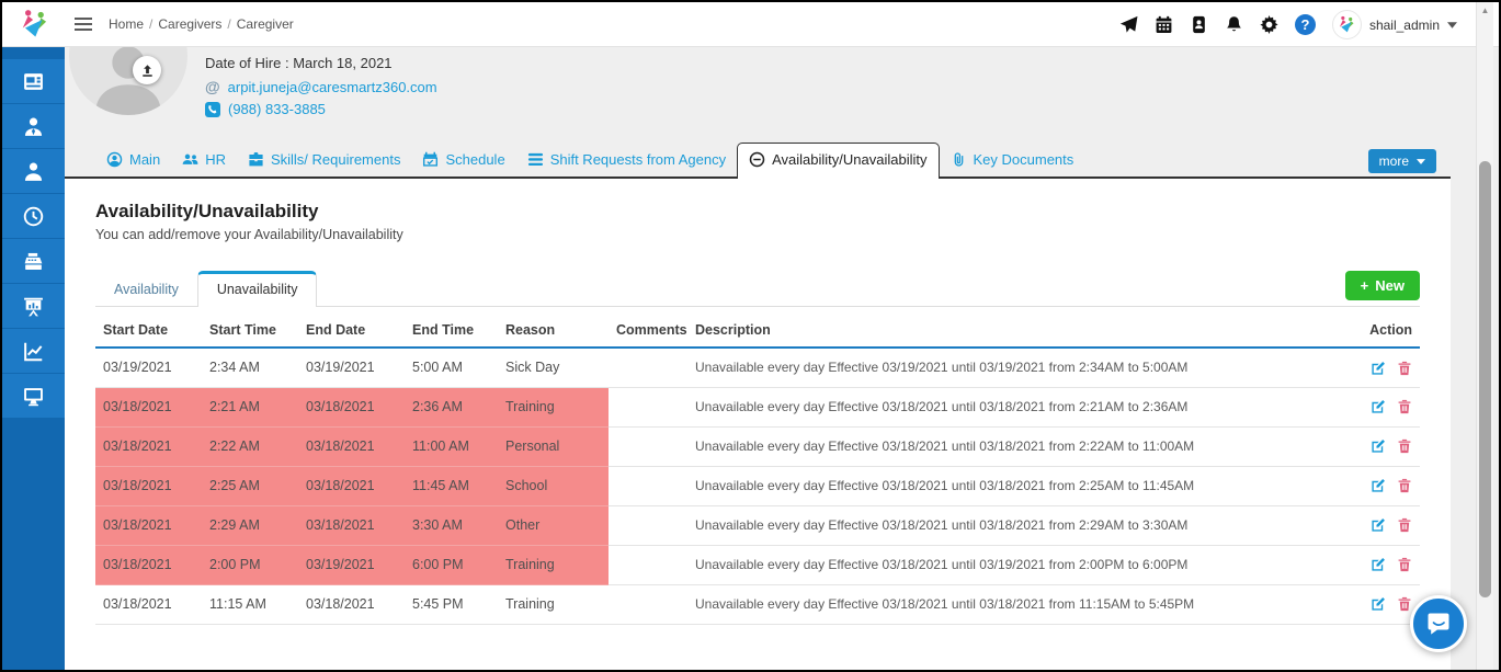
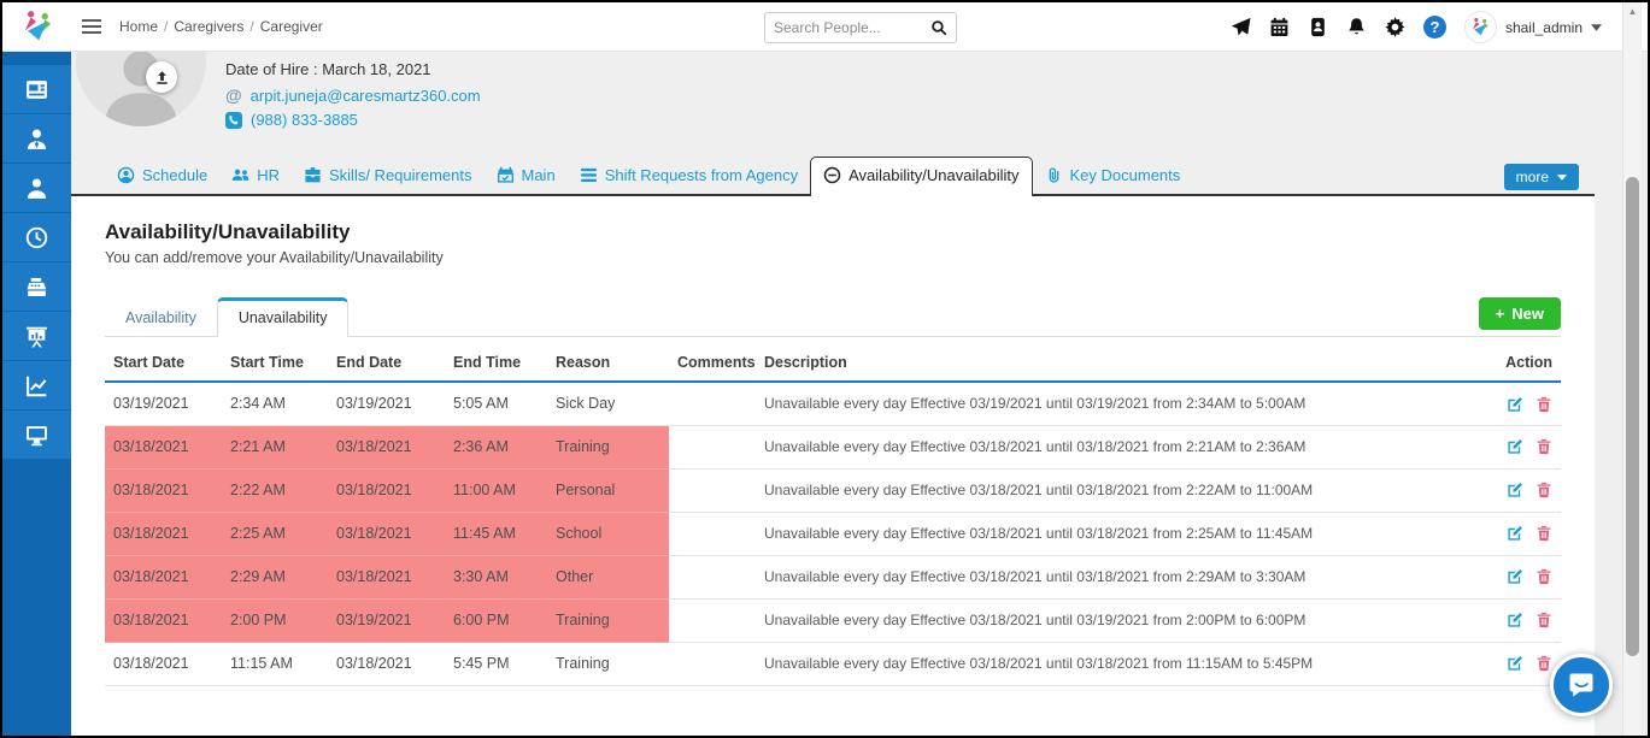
  Home / Caregivers / Caregiver
+ Search People...
  ?
  shail_admin
  Date of Hire : March 18, 2021
  @
  arpit.juneja@caresmartz360.com
  (988) 833-3885
- Main
+ Schedule
  HR
  Skills/ Requirements
- Schedule
+ Main
  Shift Requests from Agency
  Availability/Unavailability
  Key Documents
  more
  Availability/Unavailability
  You can add/remove your Availability/Unavailability
  Availability
  Unavailability
  +
  New
  Start Date	Start Time	End Date	End Time	Reason	Comments	Description	Action
- 03/19/2021	2:34 AM	03/19/2021	5:00 AM	Sick Day		Unavailable every day Effective 03/19/2021 until 03/19/2021 from 2:34AM to 5:00AM
+ 03/19/2021	2:34 AM	03/19/2021	5:05 AM	Sick Day		Unavailable every day Effective 03/19/2021 until 03/19/2021 from 2:34AM to 5:00AM
  03/18/2021	2:21 AM	03/18/2021	2:36 AM	Training		Unavailable every day Effective 03/18/2021 until 03/18/2021 from 2:21AM to 2:36AM
  03/18/2021	2:22 AM	03/18/2021	11:00 AM	Personal		Unavailable every day Effective 03/18/2021 until 03/18/2021 from 2:22AM to 11:00AM
  03/18/2021	2:25 AM	03/18/2021	11:45 AM	School		Unavailable every day Effective 03/18/2021 until 03/18/2021 from 2:25AM to 11:45AM
  03/18/2021	2:29 AM	03/18/2021	3:30 AM	Other		Unavailable every day Effective 03/18/2021 until 03/18/2021 from 2:29AM to 3:30AM
  03/18/2021	2:00 PM	03/19/2021	6:00 PM	Training		Unavailable every day Effective 03/18/2021 until 03/19/2021 from 2:00PM to 6:00PM
  03/18/2021	11:15 AM	03/18/2021	5:45 PM	Training		Unavailable every day Effective 03/18/2021 until 03/18/2021 from 11:15AM to 5:45PM
  ▲
